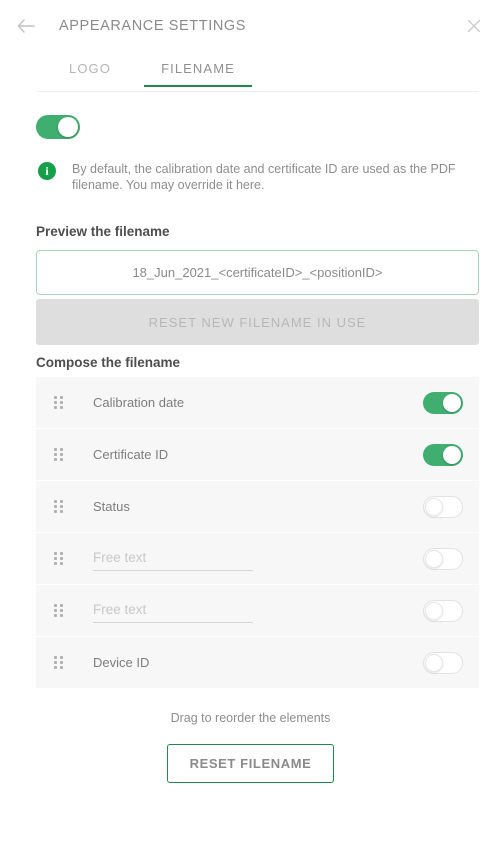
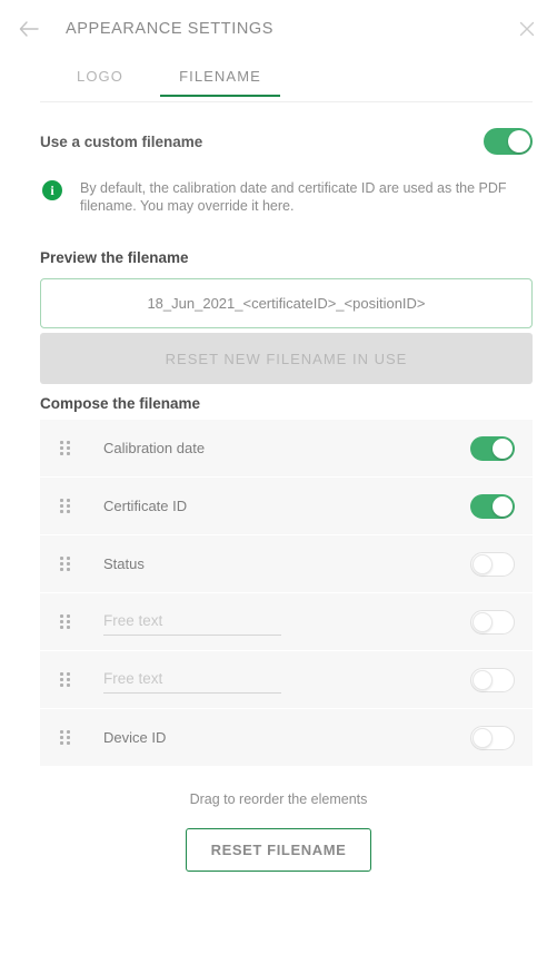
  APPEARANCE SETTINGS
  LOGO
  FILENAME
+ Use a custom filename
  i
  By default, the calibration date and certificate ID are used as the PDF filename. You may override it here.
  Preview the filename
  18_Jun_2021_<certificateID>_<positionID>
  RESET NEW FILENAME IN USE
  Compose the filename
  Calibration date
  Certificate ID
  Status
  Free text
  Free text
  Device ID
  Drag to reorder the elements
  RESET FILENAME
